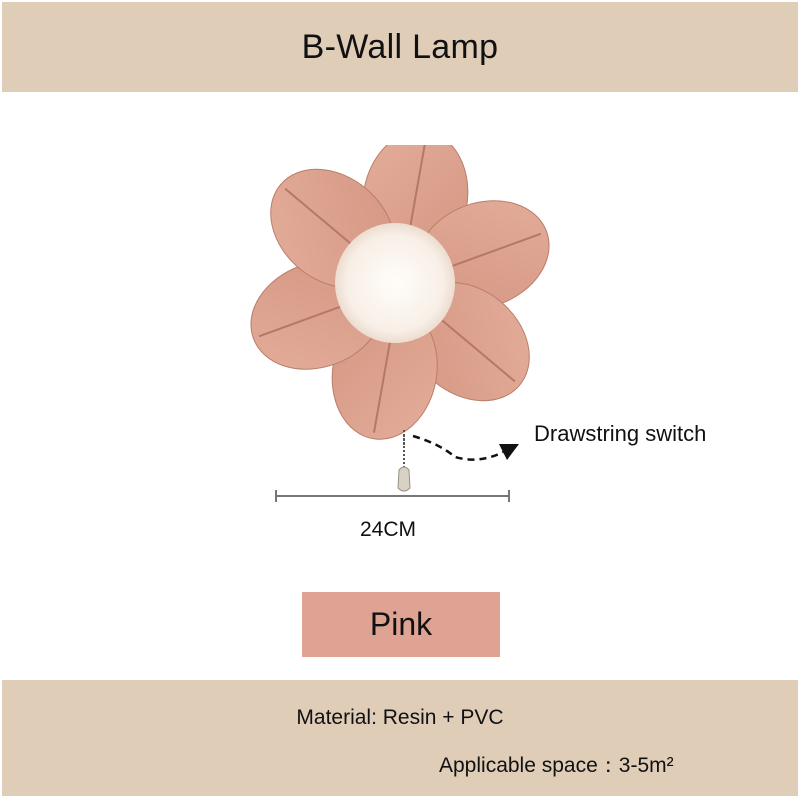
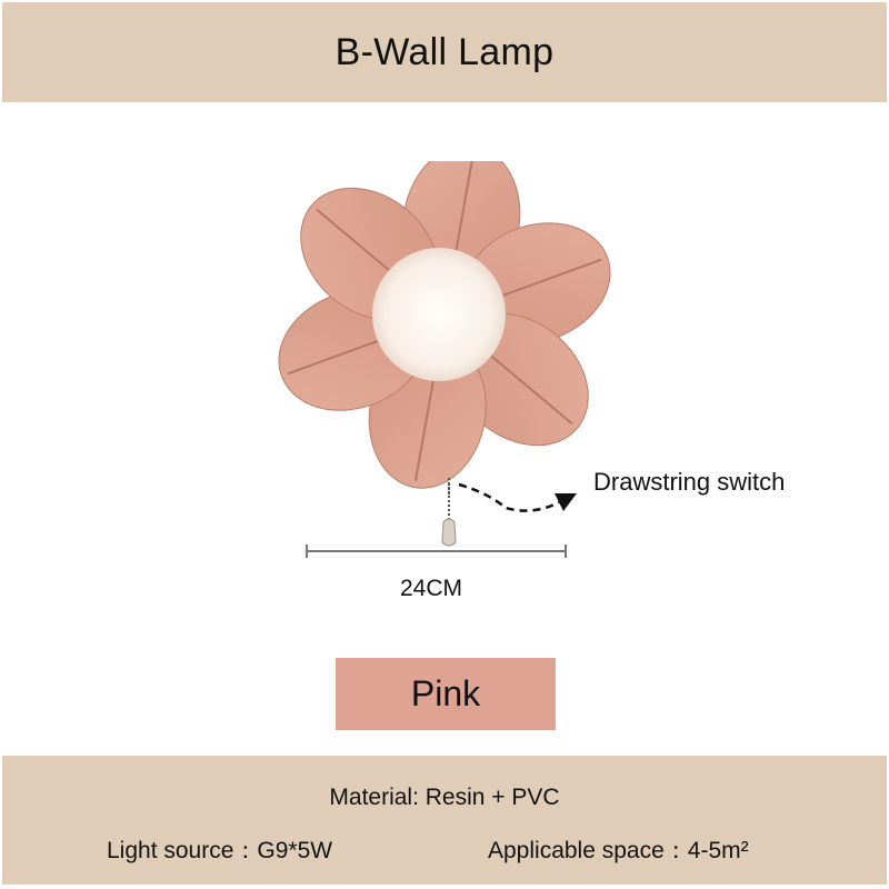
  B-Wall Lamp
  Drawstring switch
  24CM
  Pink
  Material: Resin + PVC
+ Light source：G9*5W
- Applicable space：3-5m²
+ Applicable space：4-5m²
